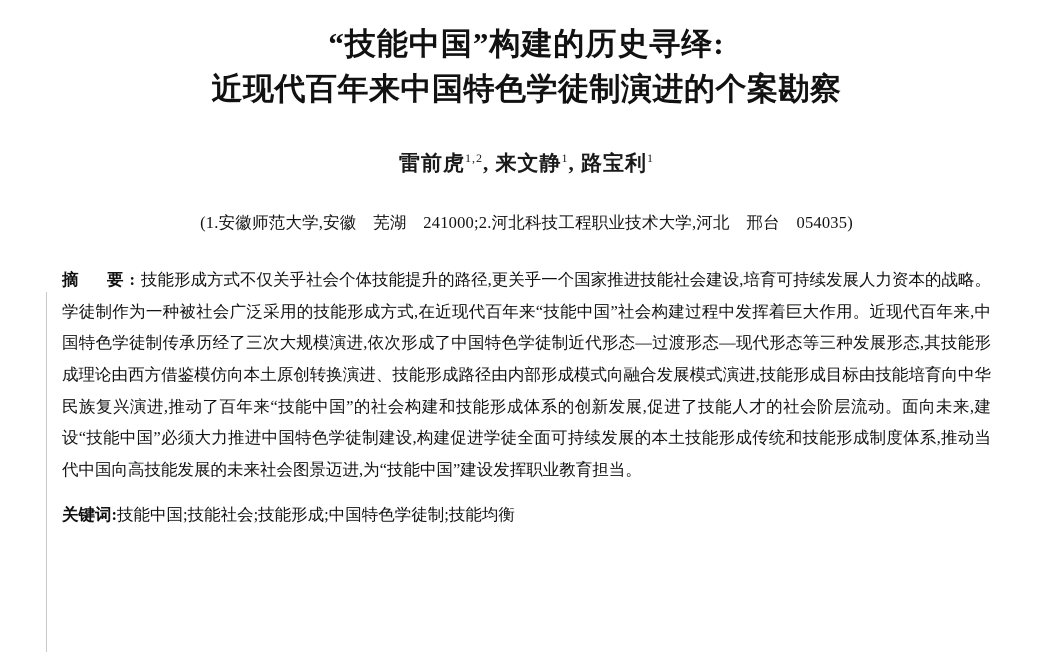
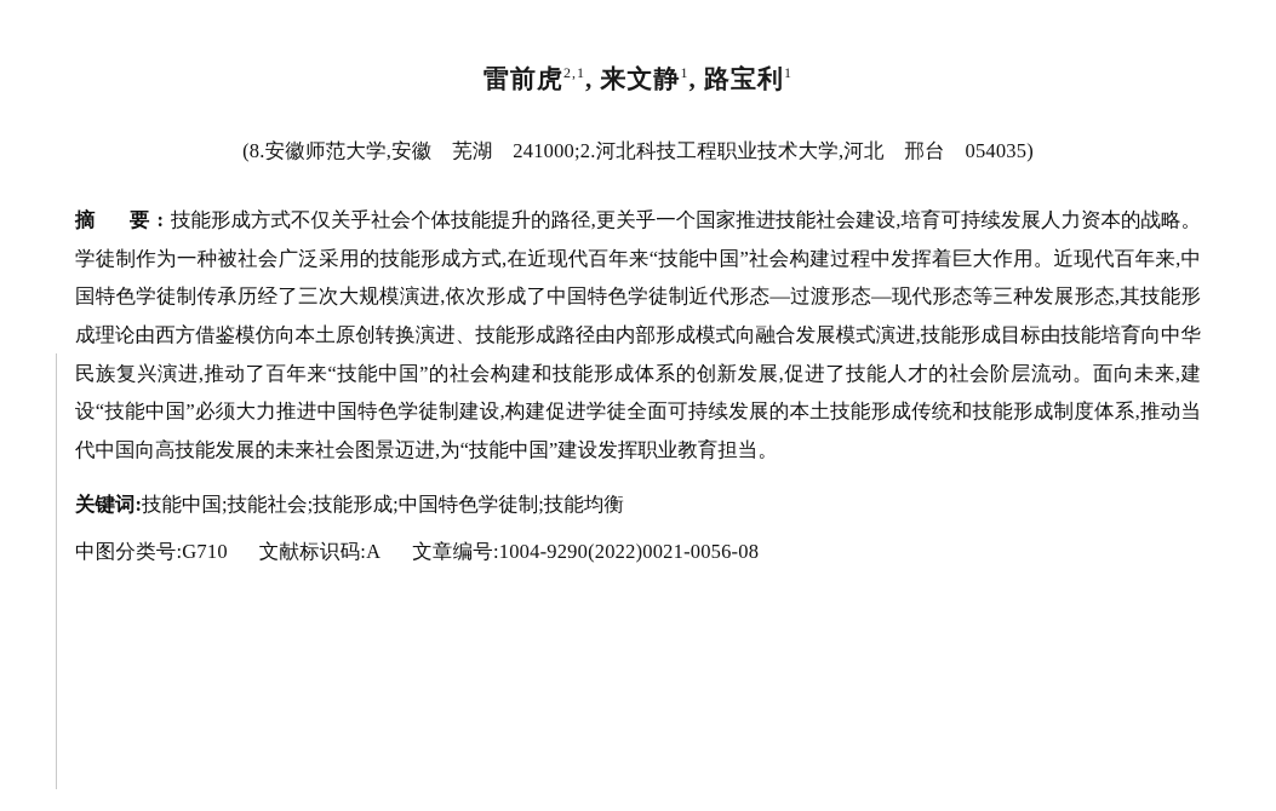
- “技能中国”构建的历史寻绎:
- 近现代百年来中国特色学徒制演进的个案勘察
- 雷前虎1,2, 来文静1, 路宝利1
+ 雷前虎2,1, 来文静1, 路宝利1
- (1.安徽师范大学,安徽 芜湖 241000;2.河北科技工程职业技术大学,河北 邢台 054035)
+ (8.安徽师范大学,安徽 芜湖 241000;2.河北科技工程职业技术大学,河北 邢台 054035)
  摘 要:技能形成方式不仅关乎社会个体技能提升的路径,更关乎一个国家推进技能社会建设,培育可持续发展人力资本的战略。学徒制作为一种被社会广泛采用的技能形成方式,在近现代百年来“技能中国”社会构建过程中发挥着巨大作用。近现代百年来,中国特色学徒制传承历经了三次大规模演进,依次形成了中国特色学徒制近代形态—过渡形态—现代形态等三种发展形态,其技能形成理论由西方借鉴模仿向本土原创转换演进、技能形成路径由内部形成模式向融合发展模式演进,技能形成目标由技能培育向中华民族复兴演进,推动了百年来“技能中国”的社会构建和技能形成体系的创新发展,促进了技能人才的社会阶层流动。面向未来,建设“技能中国”必须大力推进中国特色学徒制建设,构建促进学徒全面可持续发展的本土技能形成传统和技能形成制度体系,推动当代中国向高技能发展的未来社会图景迈进,为“技能中国”建设发挥职业教育担当。
  关键词:技能中国;技能社会;技能形成;中国特色学徒制;技能均衡
+ 中图分类号:G710 文献标识码:A 文章编号:1004-9290(2022)0021-0056-08
